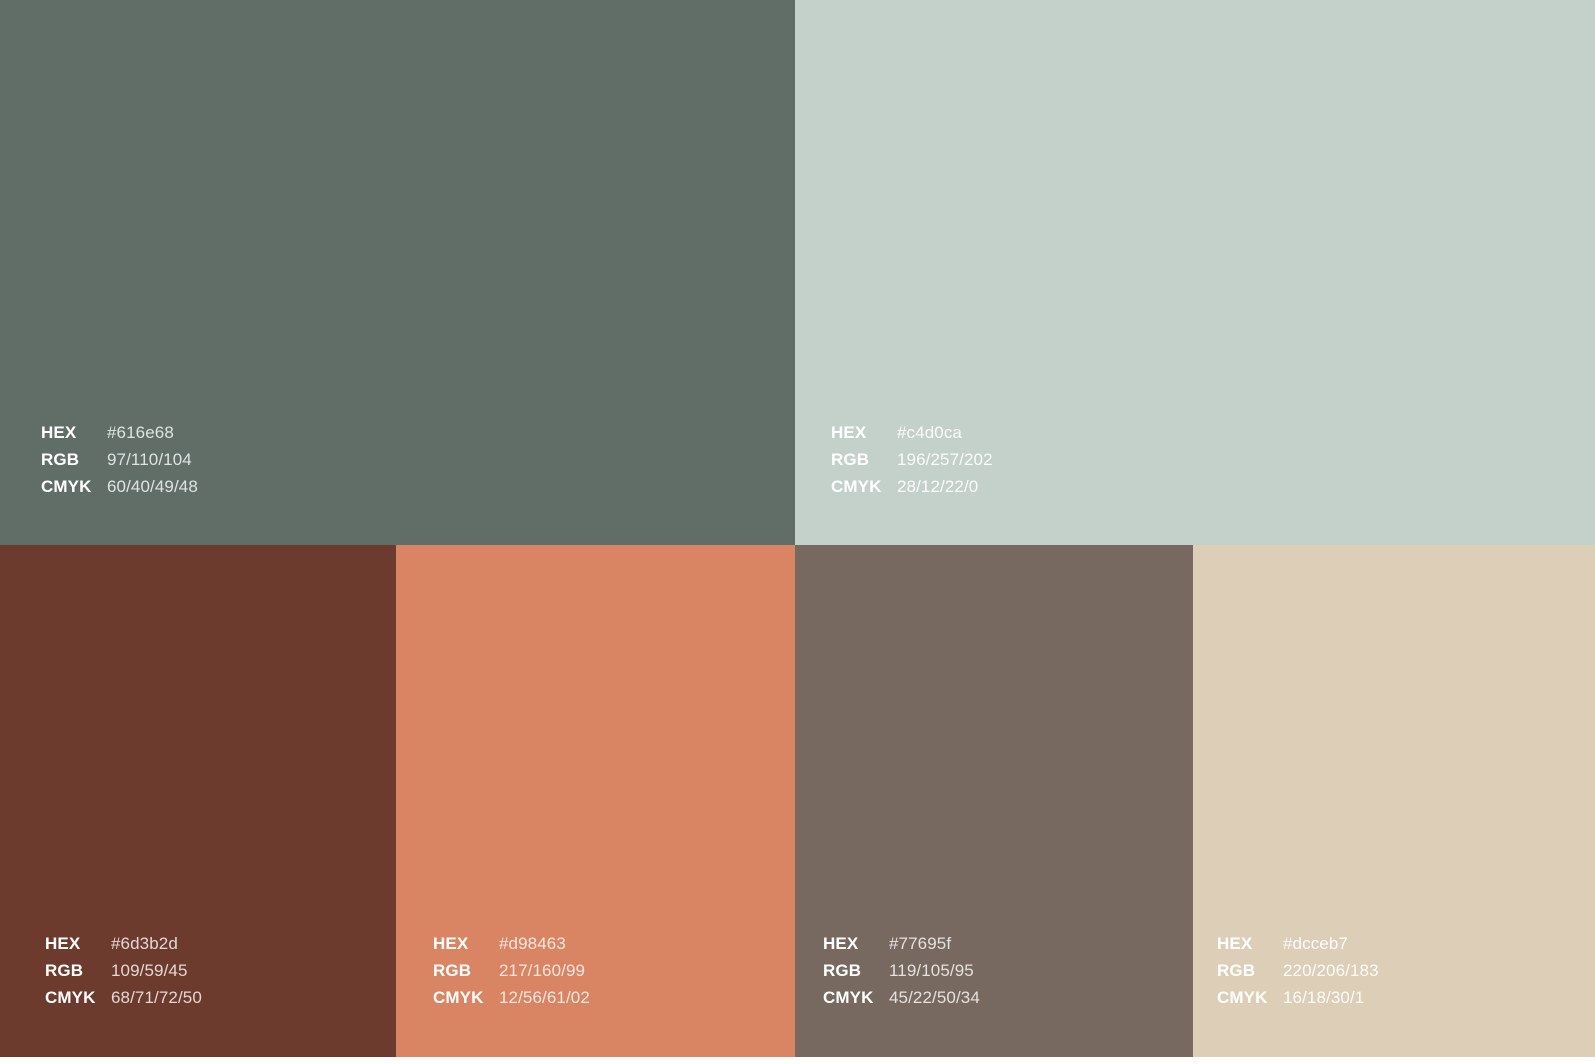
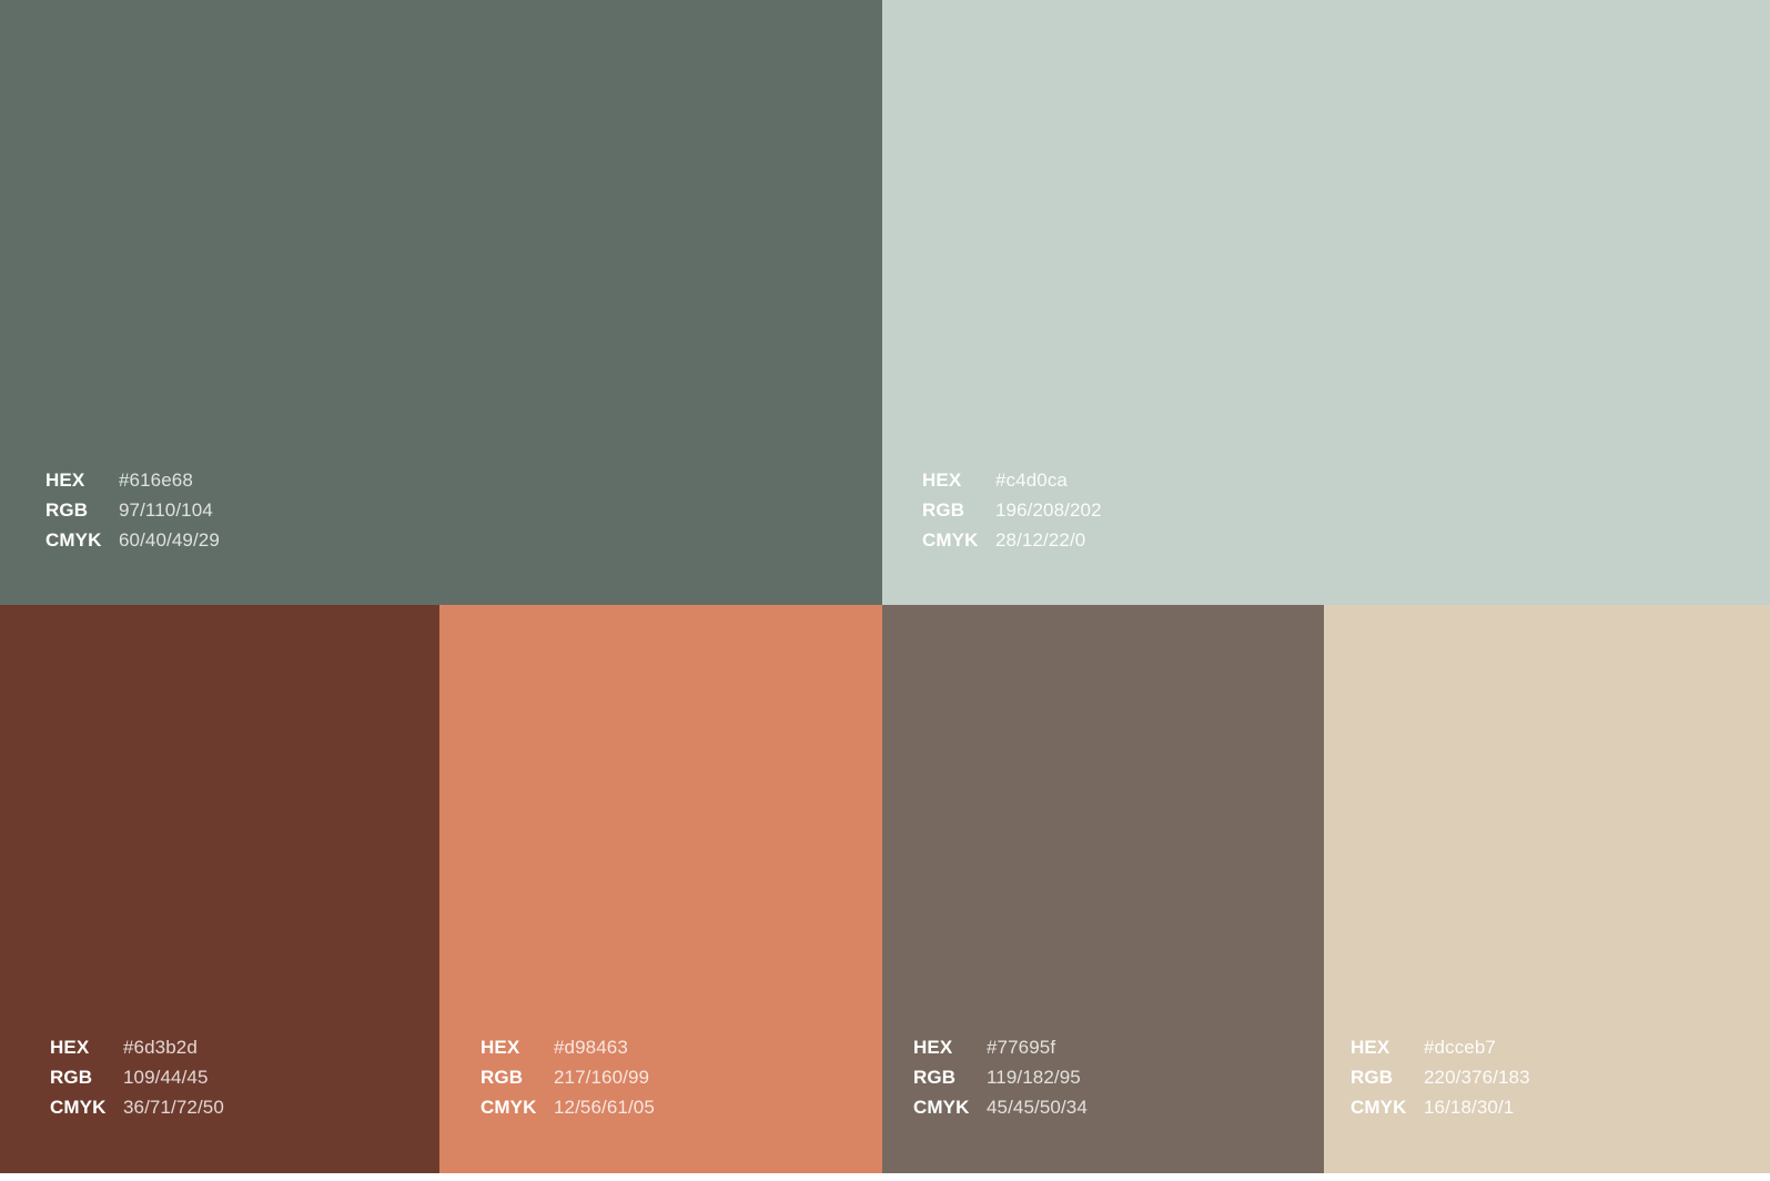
  HEX
  #616e68
  RGB
  97/110/104
  CMYK
- 60/40/49/48
+ 60/40/49/29
  HEX
  #c4d0ca
  RGB
- 196/257/202
+ 196/208/202
  CMYK
  28/12/22/0
  HEX
  #6d3b2d
  RGB
- 109/59/45
+ 109/44/45
  CMYK
- 68/71/72/50
+ 36/71/72/50
  HEX
  #d98463
  RGB
  217/160/99
  CMYK
- 12/56/61/02
+ 12/56/61/05
  HEX
  #77695f
  RGB
- 119/105/95
+ 119/182/95
  CMYK
- 45/22/50/34
+ 45/45/50/34
  HEX
  #dcceb7
  RGB
- 220/206/183
+ 220/376/183
  CMYK
  16/18/30/1
